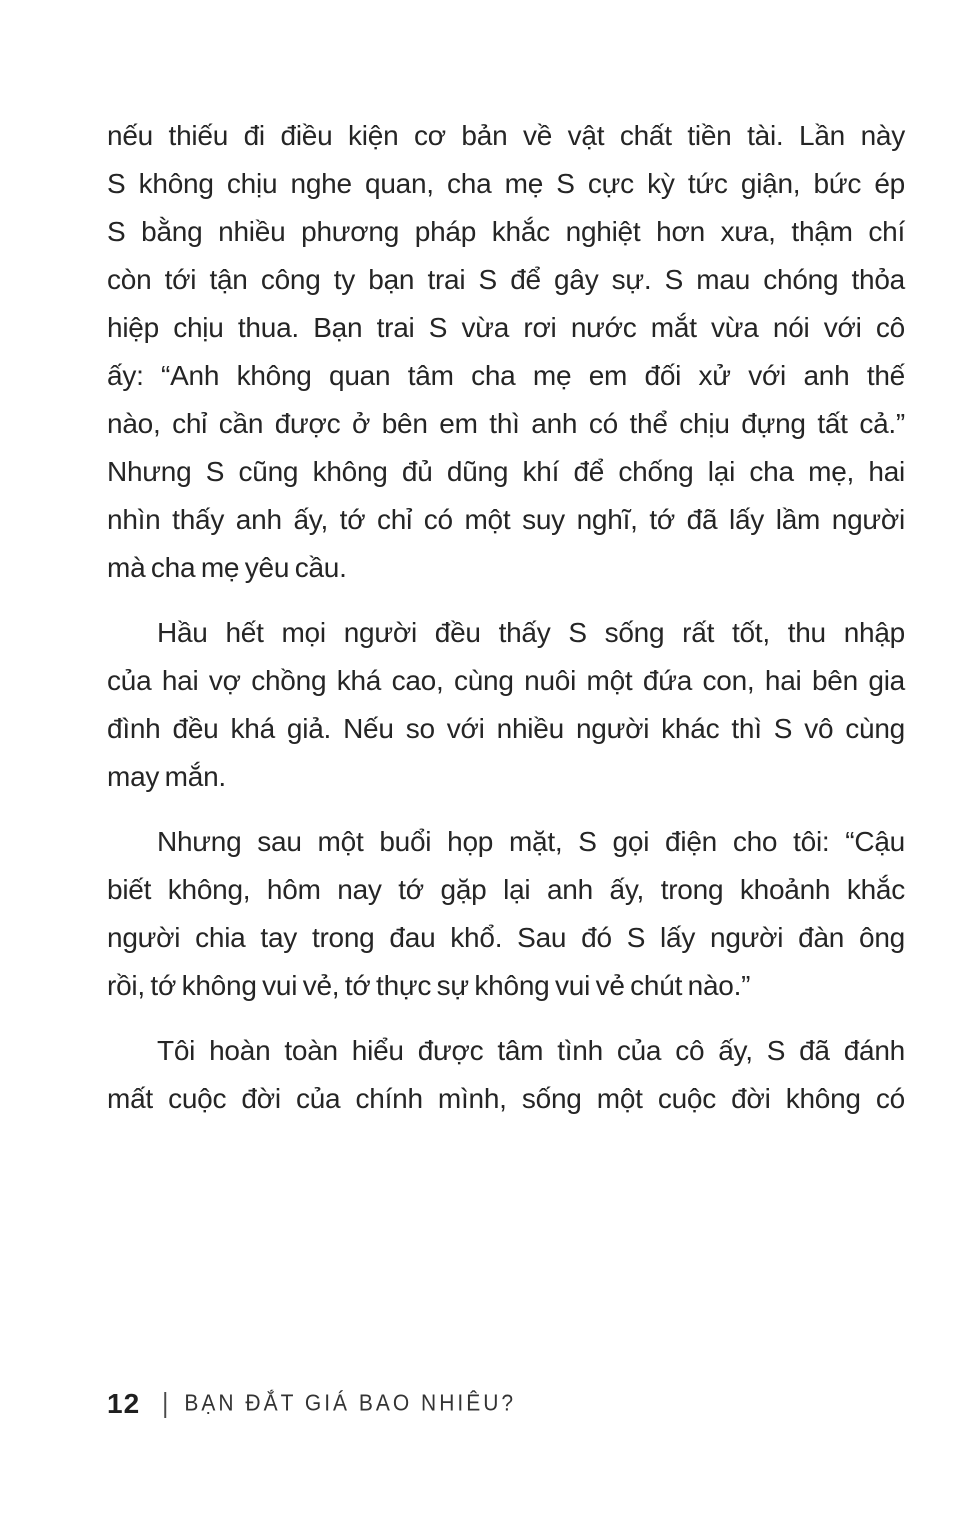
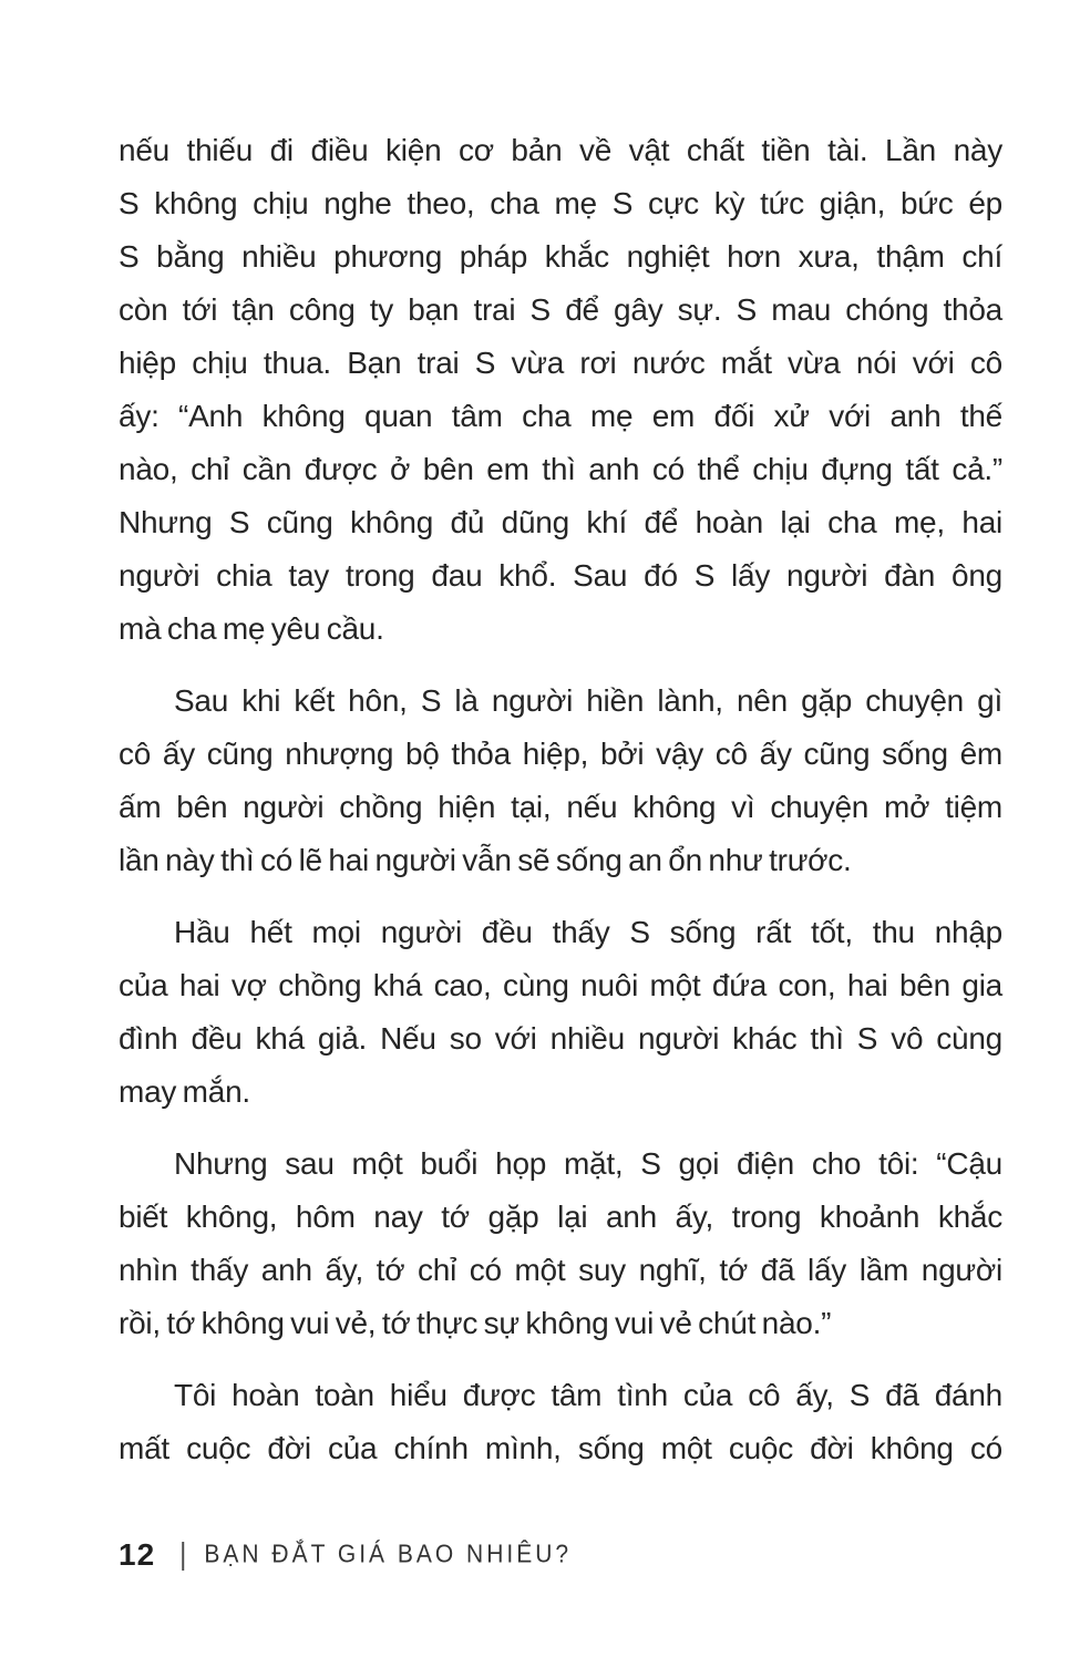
  nếu thiếu đi điều kiện cơ bản về vật chất tiền tài. Lần này
- S không chịu nghe quan, cha mẹ S cực kỳ tức giận, bức ép
+ S không chịu nghe theo, cha mẹ S cực kỳ tức giận, bức ép
  S bằng nhiều phương pháp khắc nghiệt hơn xưa, thậm chí
  còn tới tận công ty bạn trai S để gây sự. S mau chóng thỏa
  hiệp chịu thua. Bạn trai S vừa rơi nước mắt vừa nói với cô
  ấy: “Anh không quan tâm cha mẹ em đối xử với anh thế
  nào, chỉ cần được ở bên em thì anh có thể chịu đựng tất cả.”
- Nhưng S cũng không đủ dũng khí để chống lại cha mẹ, hai
+ Nhưng S cũng không đủ dũng khí để hoàn lại cha mẹ, hai
- nhìn thấy anh ấy, tớ chỉ có một suy nghĩ, tớ đã lấy lầm người
+ người chia tay trong đau khổ. Sau đó S lấy người đàn ông
  mà cha mẹ yêu cầu.
+ Sau khi kết hôn, S là người hiền lành, nên gặp chuyện gì
+ cô ấy cũng nhượng bộ thỏa hiệp, bởi vậy cô ấy cũng sống êm
+ ấm bên người chồng hiện tại, nếu không vì chuyện mở tiệm
+ lần này thì có lẽ hai người vẫn sẽ sống an ổn như trước.
  Hầu hết mọi người đều thấy S sống rất tốt, thu nhập
  của hai vợ chồng khá cao, cùng nuôi một đứa con, hai bên gia
  đình đều khá giả. Nếu so với nhiều người khác thì S vô cùng
  may mắn.
  Nhưng sau một buổi họp mặt, S gọi điện cho tôi: “Cậu
  biết không, hôm nay tớ gặp lại anh ấy, trong khoảnh khắc
- người chia tay trong đau khổ. Sau đó S lấy người đàn ông
+ nhìn thấy anh ấy, tớ chỉ có một suy nghĩ, tớ đã lấy lầm người
  rồi, tớ không vui vẻ, tớ thực sự không vui vẻ chút nào.”
  Tôi hoàn toàn hiểu được tâm tình của cô ấy, S đã đánh
  mất cuộc đời của chính mình, sống một cuộc đời không có
  12
  |
  BẠN ĐẮT GIÁ BAO NHIÊU?
